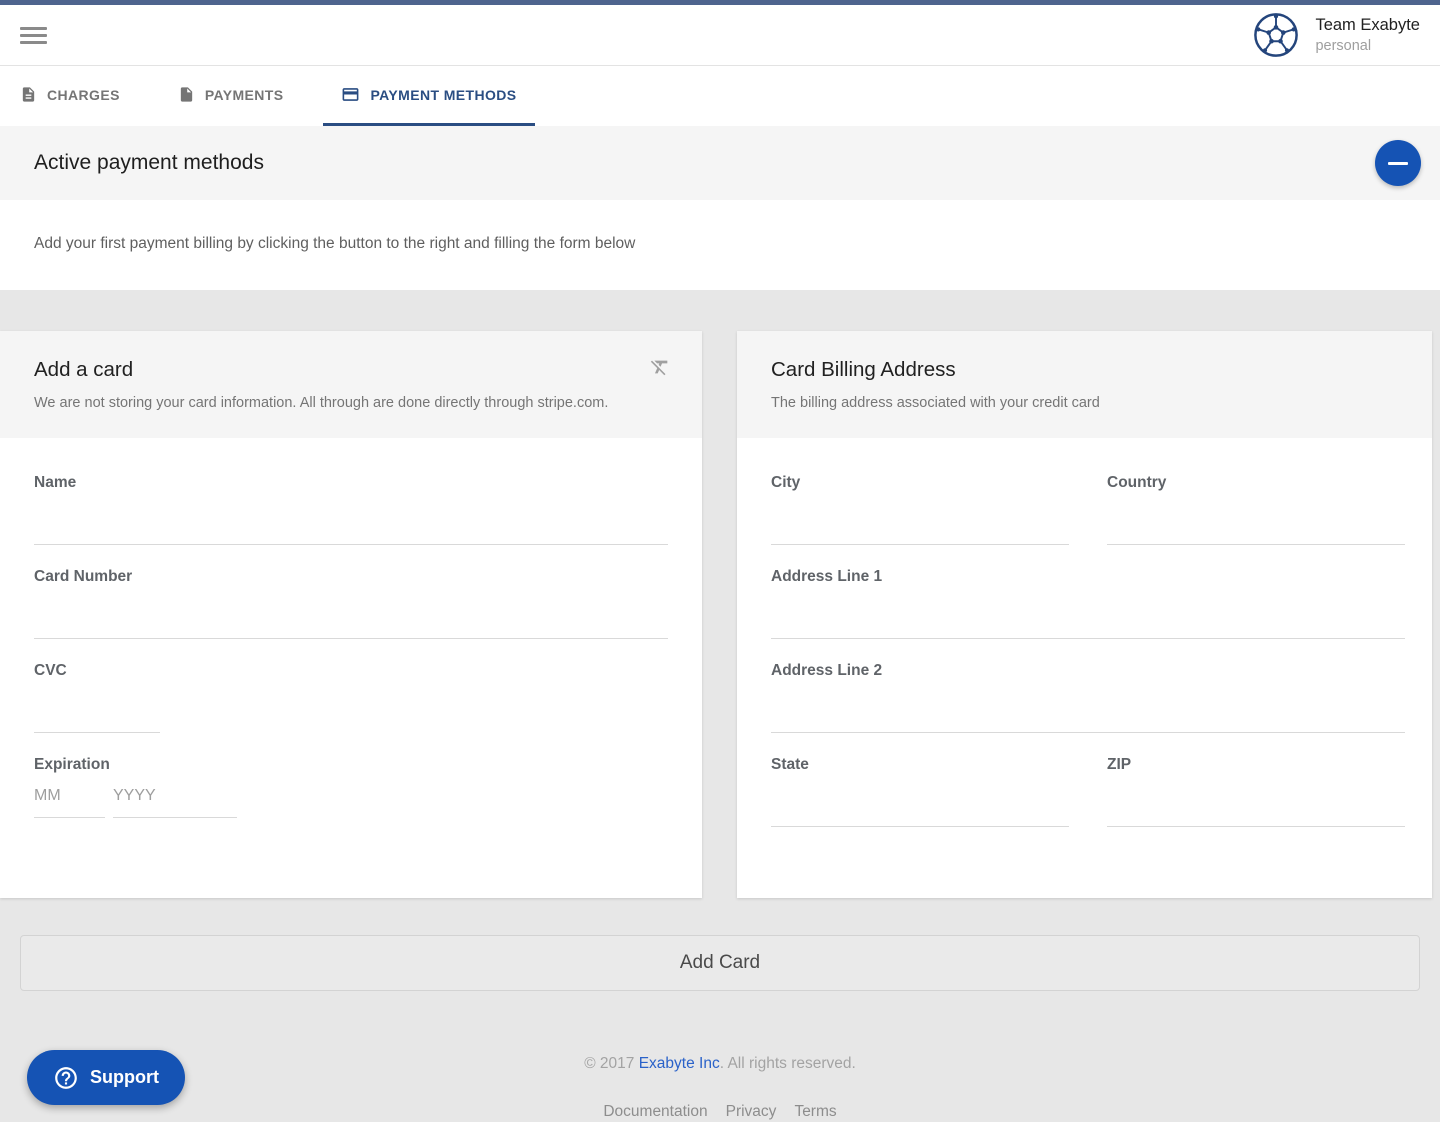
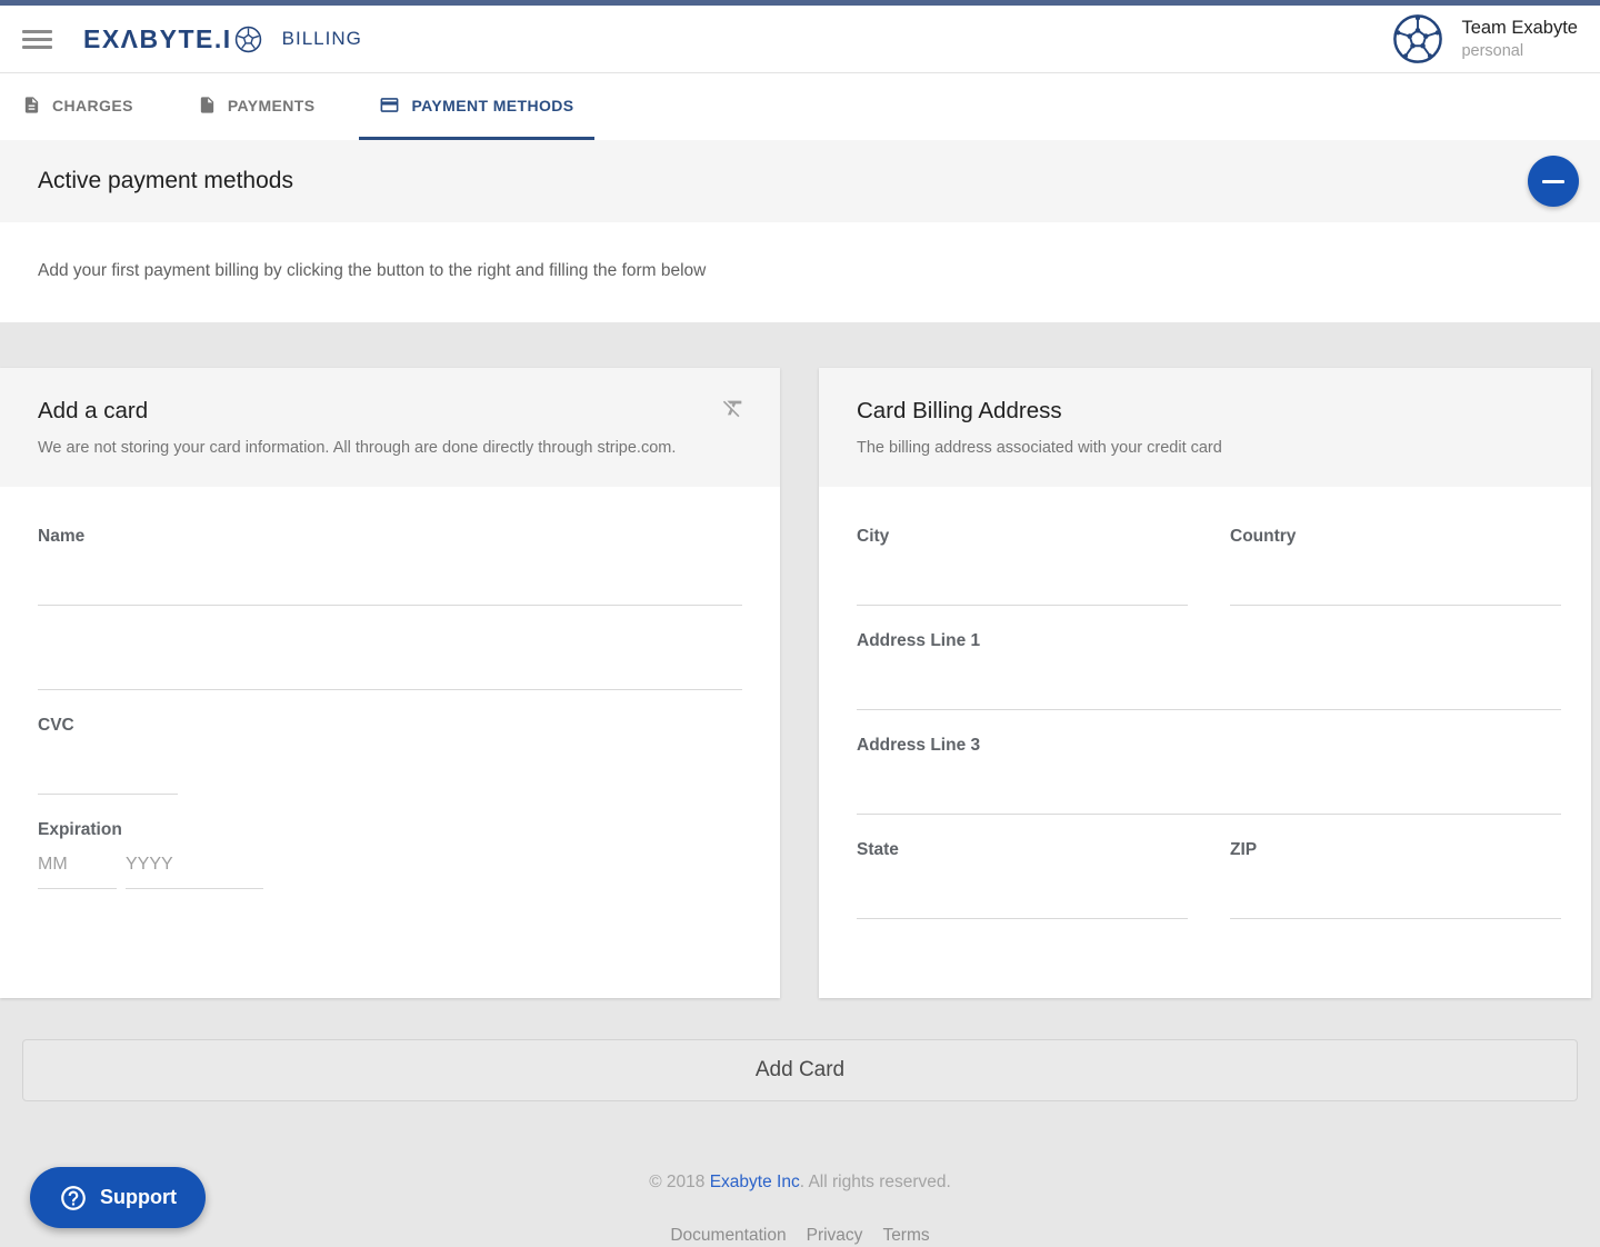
+ EXΛBYTE.I
+ BILLING
  Team Exabyte
  personal
  CHARGES
  PAYMENTS
  PAYMENT METHODS
  Active payment methods
  Add your first payment billing by clicking the button to the right and filling the form below
  Add a card
  We are not storing your card information. All through are done directly through stripe.com.
  Name
- Card Number
  CVC
  Expiration
  MM
  YYYY
  Card Billing Address
  The billing address associated with your credit card
  City
  Country
  Address Line 1
- Address Line 2
+ Address Line 3
  State
  ZIP
  Add Card
- © 2017 Exabyte Inc. All rights reserved.
+ © 2018 Exabyte Inc. All rights reserved.
  Documentation
  Privacy
  Terms
  Support
